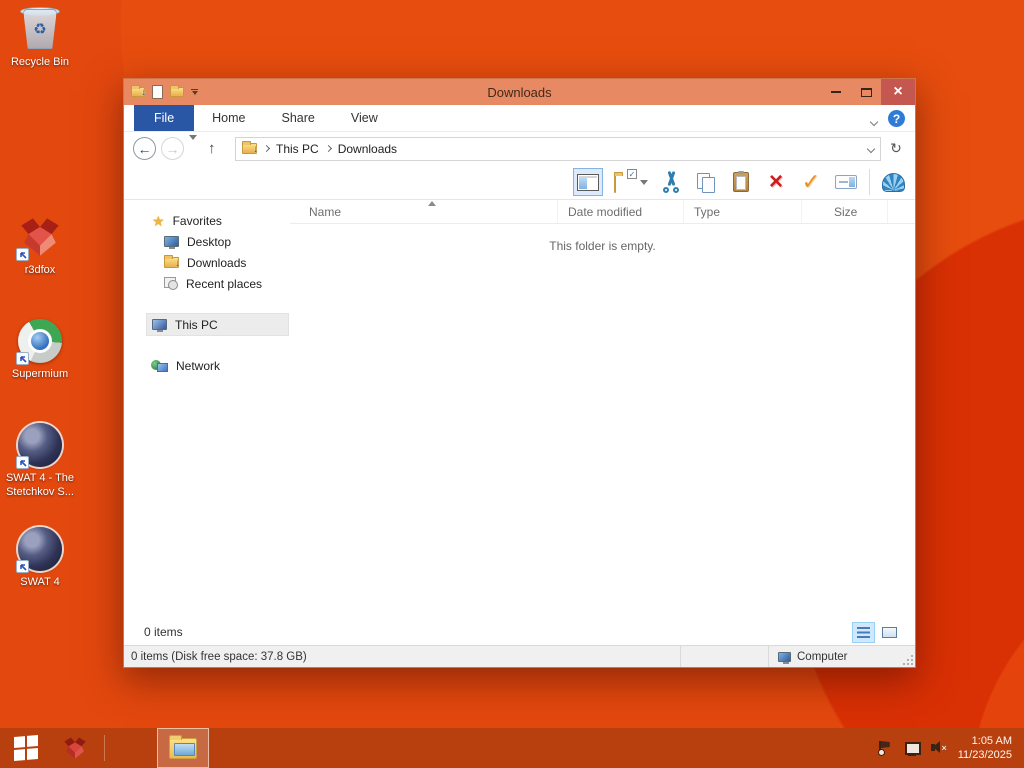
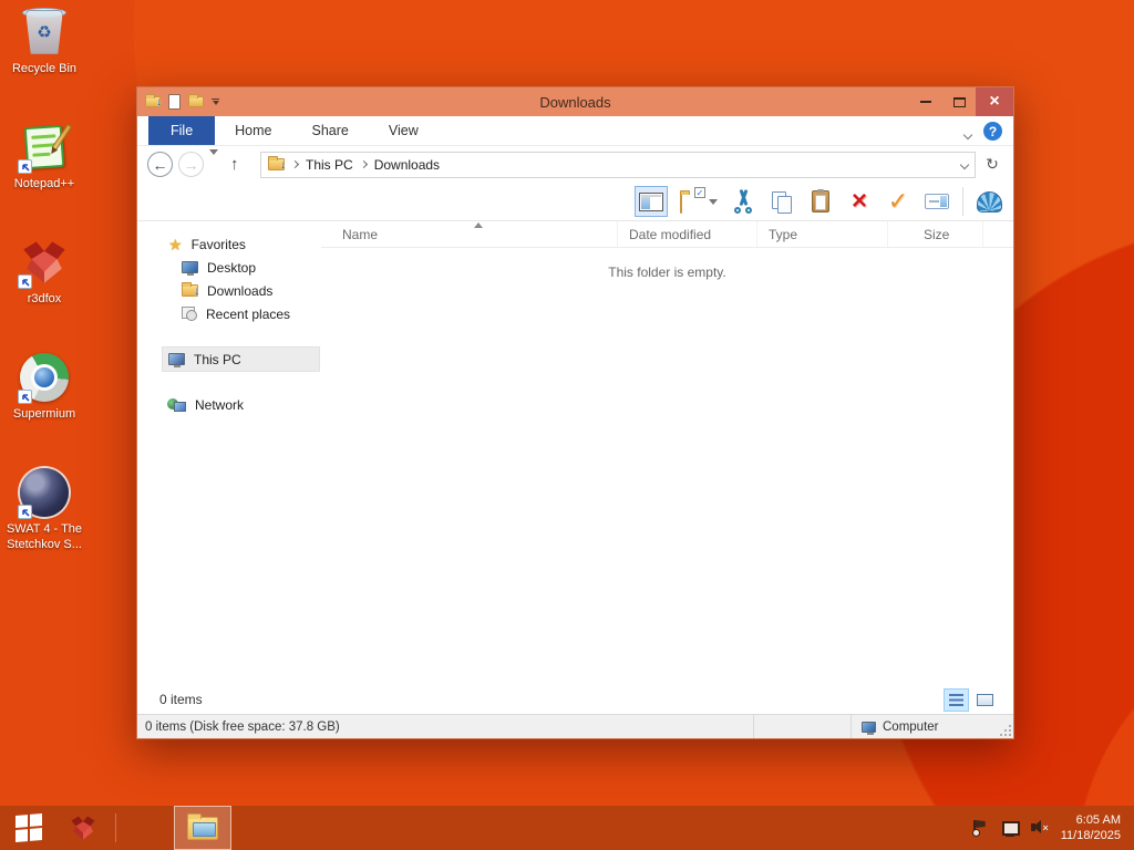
  ♻
  Recycle Bin
+ Notepad++
  r3dfox
  Supermium
  SWAT 4 - The Stetchkov S...
- SWAT 4
  ↓
  Downloads
  ×
  File
  Home
  Share
  View
  ?
  ←
  →
  ↑
  ↓
  This PC
  Downloads
  ↻
  ✓
  ×
  ✓
  ★
  Favorites
  Desktop
  ↓
  Downloads
  Recent places
  This PC
  Network
  Name
  Date modified
  Type
  Size
  This folder is empty.
  0 items
  0 items (Disk free space: 37.8 GB)
  Computer
  ×
- 1:05 AM
+ 6:05 AM
- 11/23/2025
+ 11/18/2025
